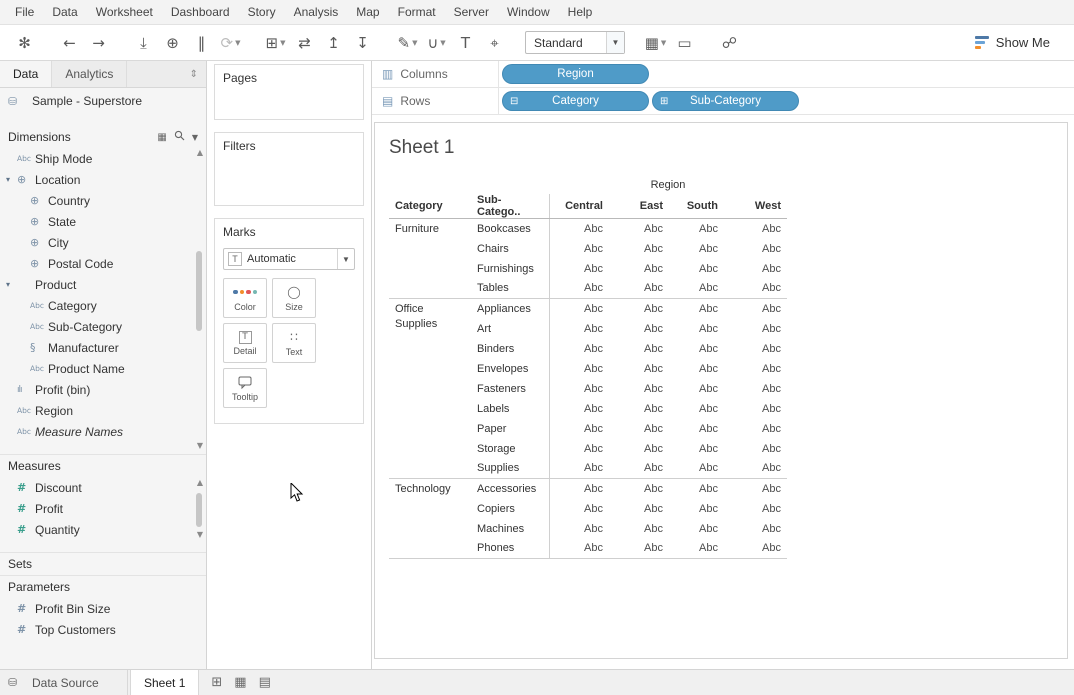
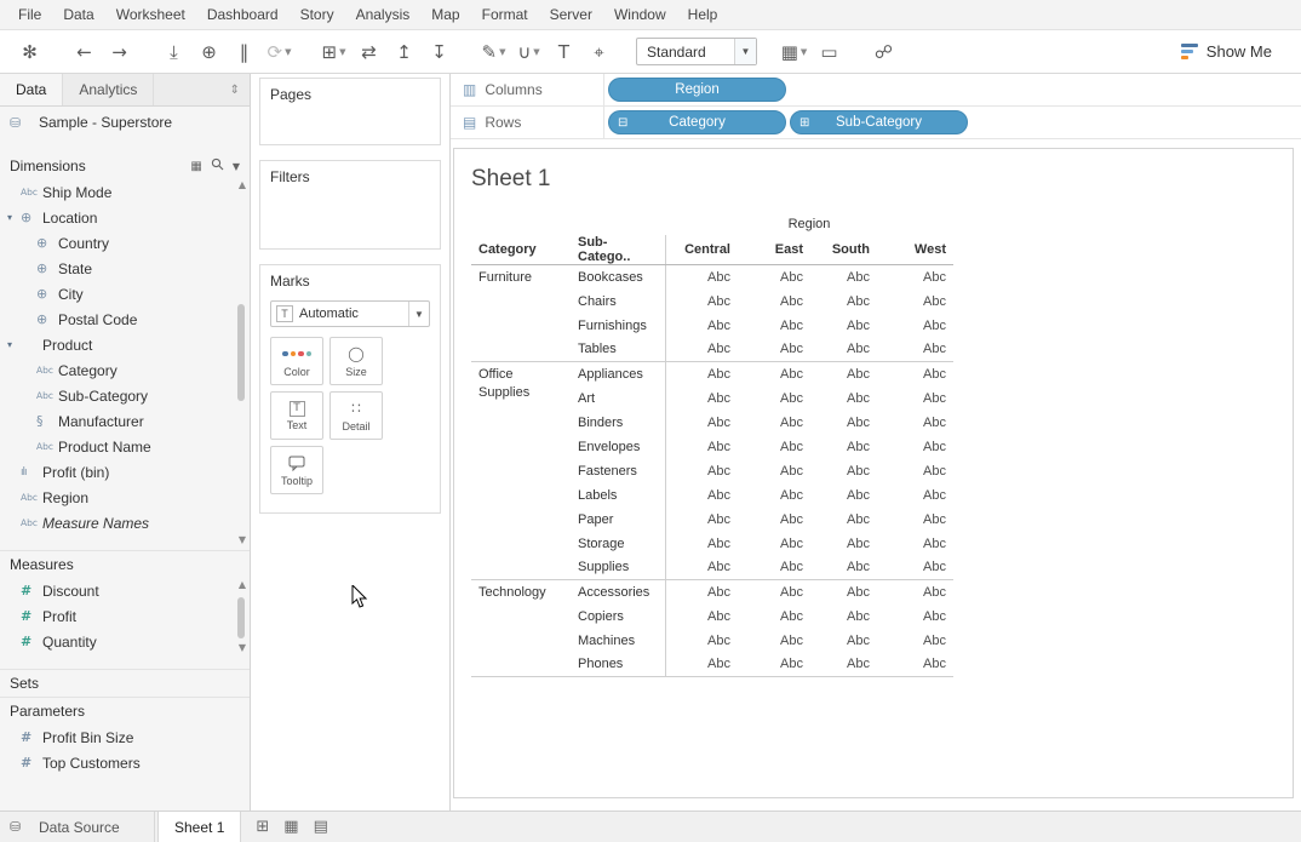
  File
  Data
  Worksheet
  Dashboard
  Story
  Analysis
  Map
  Format
  Server
  Window
  Help
  ✻
  ←
  →
  ⤓
  ⊕
  ‖
  ⟳
  ▼
  ⊞
  ▼
  ⇄
  ↥
  ↧
  ✎
  ▼
  ∪
  ▼
  T
  ⌖
  Standard
  ▼
  ▦
  ▼
  ▭
  ☍
  Show Me
  Data
  Analytics
  ⇕
  ⛁
  Sample - Superstore
  Dimensions
  ▦
  ▼
  Abc
  Ship Mode
  ▾
  ⊕
  Location
  ⊕
  Country
  ⊕
  State
  ⊕
  City
  ⊕
  Postal Code
  ▾
  Product
  Abc
  Category
  Abc
  Sub-Category
  §
  Manufacturer
  Abc
  Product Name
  ılı
  Profit (bin)
  Abc
  Region
  Abc
  Measure Names
  Measures
  #
  Discount
  #
  Profit
  #
  Quantity
  Sets
  Parameters
  #
  Profit Bin Size
  #
  Top Customers
  ▲
  ▼
  ▲
  ▼
  Pages
  Filters
  Marks
  T
  Automatic
  ▼
  Color
  ◯
  Size
  T
- Detail
+ Text
  ∷
- Text
+ Detail
  Tooltip
  ▥
  Columns
  Region
  ▤
  Rows
  ⊟
  Category
  ⊞
  Sub-Category
  Sheet 1
  	Region
  Category	Sub-Catego..	Central	East	South	West
  Furniture	Bookcases	Abc	Abc	Abc	Abc
  Chairs	Abc	Abc	Abc	Abc
  Furnishings	Abc	Abc	Abc	Abc
  Tables	Abc	Abc	Abc	Abc
  Office Supplies	Appliances	Abc	Abc	Abc	Abc
  Art	Abc	Abc	Abc	Abc
  Binders	Abc	Abc	Abc	Abc
  Envelopes	Abc	Abc	Abc	Abc
  Fasteners	Abc	Abc	Abc	Abc
  Labels	Abc	Abc	Abc	Abc
  Paper	Abc	Abc	Abc	Abc
  Storage	Abc	Abc	Abc	Abc
  Supplies	Abc	Abc	Abc	Abc
  Technology	Accessories	Abc	Abc	Abc	Abc
  Copiers	Abc	Abc	Abc	Abc
  Machines	Abc	Abc	Abc	Abc
  Phones	Abc	Abc	Abc	Abc
  ⛁
  Data Source
  Sheet 1
  ⊞
  ▦
  ▤
